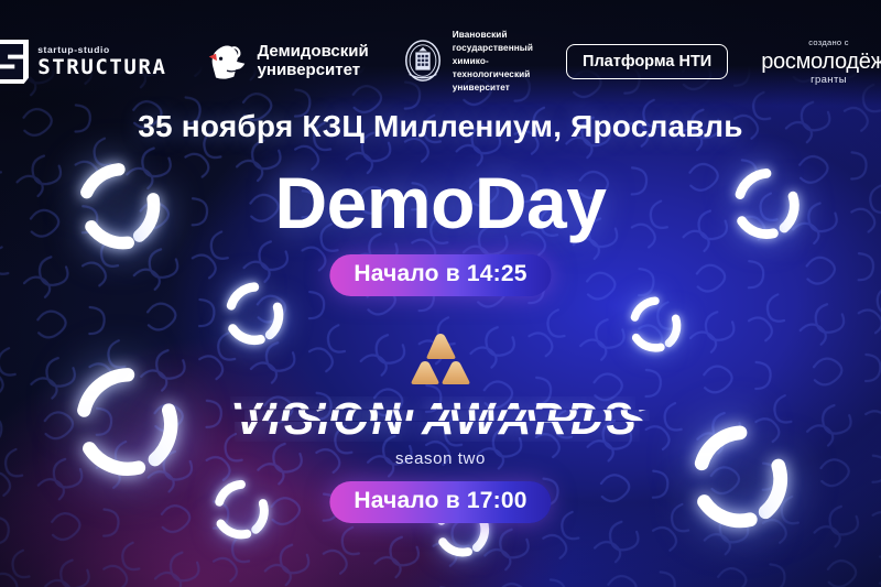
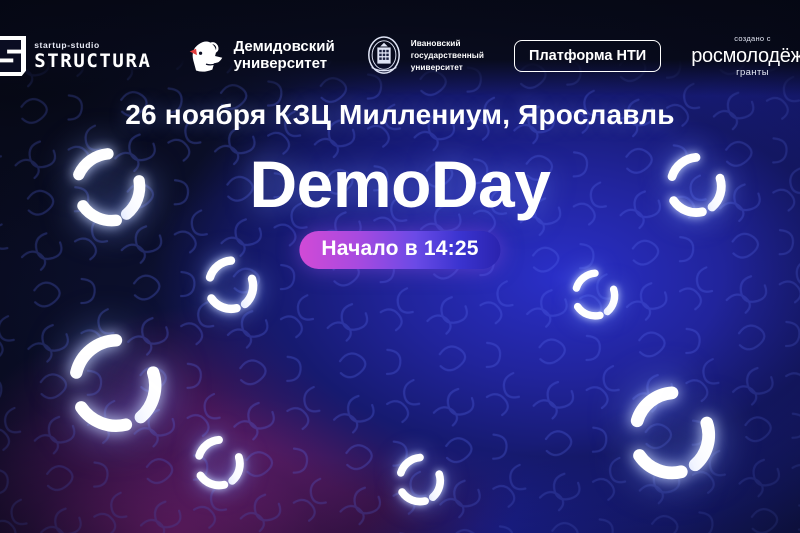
  startup-studio
  STRUCTURA
  Демидовский
  университет
  Ивановский государственный
- химико-технологический
  университет
  Платформа НТИ
  создано с
  росмолодёж
  гранты
- 35 ноября КЗЦ Миллениум, Ярославль
+ 26 ноября КЗЦ Миллениум, Ярославль
  DemoDay
  Начало в 14:25
- VISION AWARDS
- season two
- Начало в 17:00
